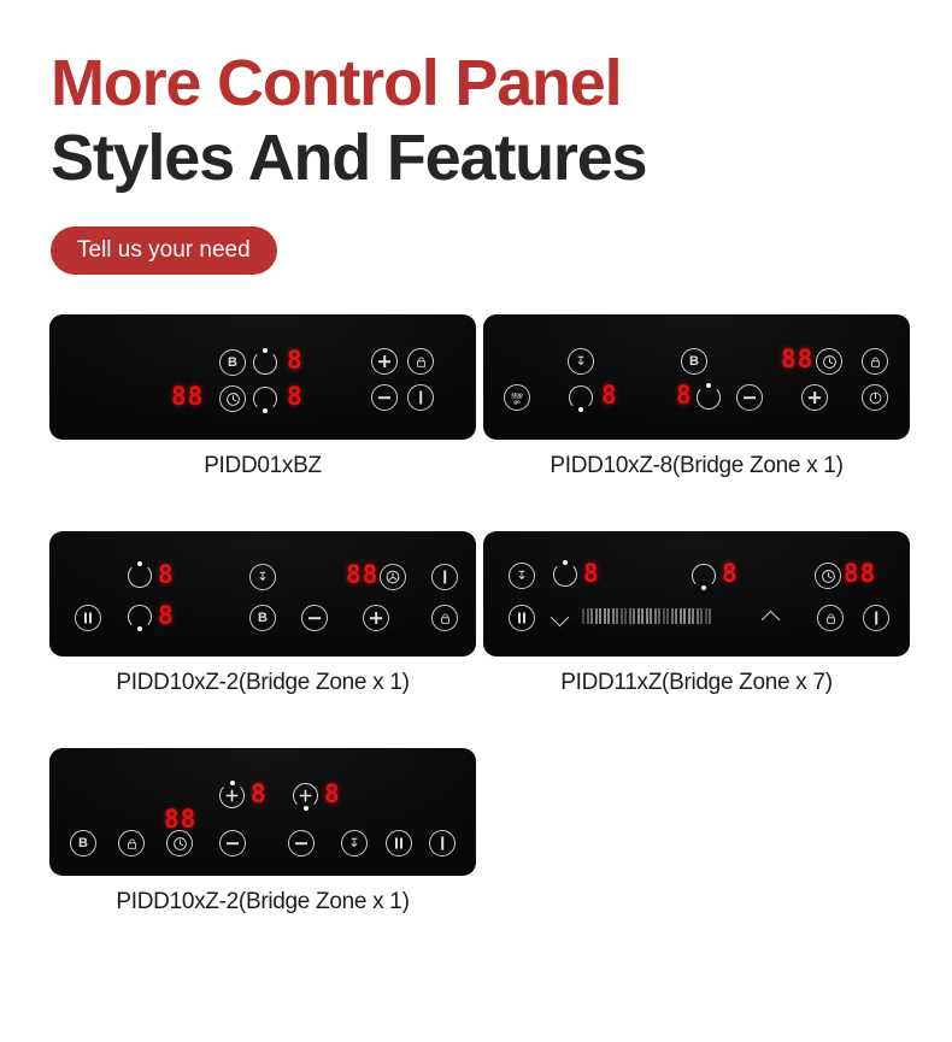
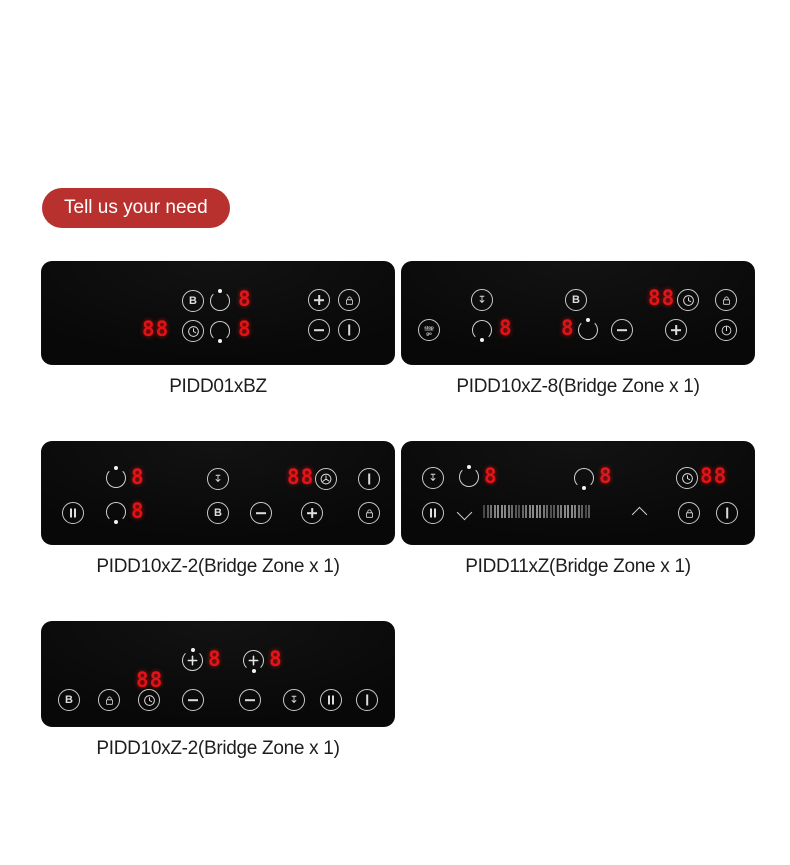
- More Control Panel
- Styles And Features
  Tell us your need
  PIDD01xBZ
  PIDD10xZ-8(Bridge Zone x 1)
  PIDD10xZ-2(Bridge Zone x 1)
- PIDD11xZ(Bridge Zone x 7)
+ PIDD11xZ(Bridge Zone x 1)
  PIDD10xZ-2(Bridge Zone x 1)
